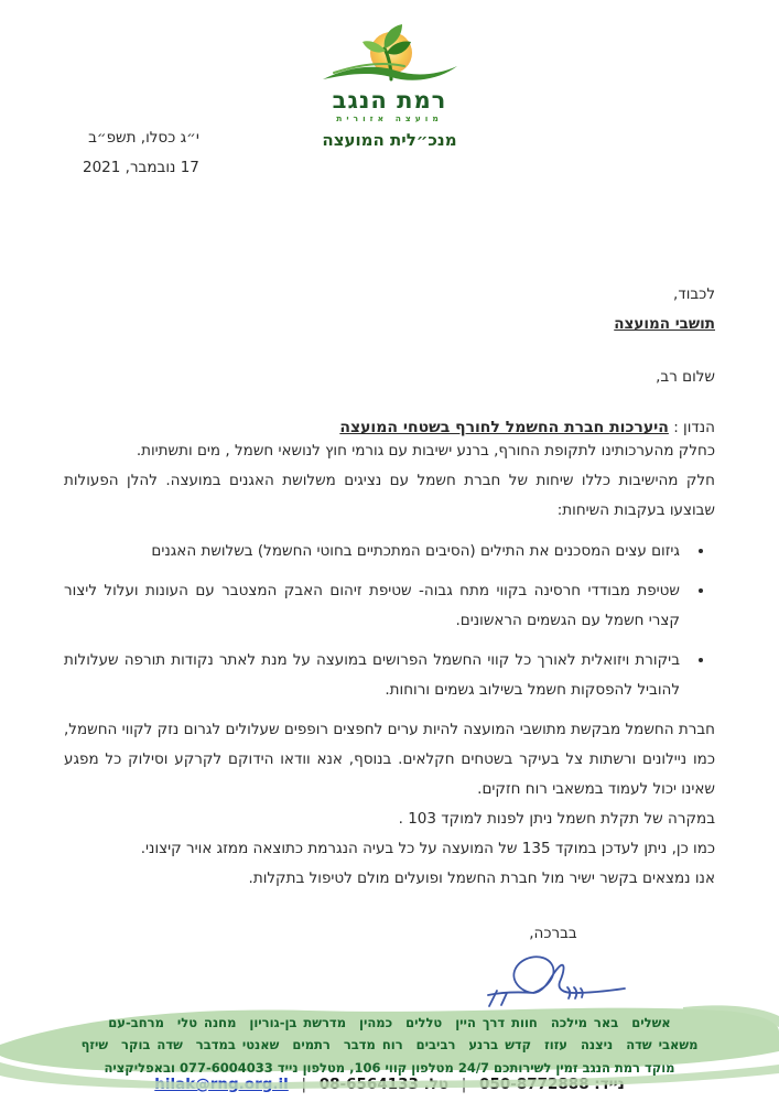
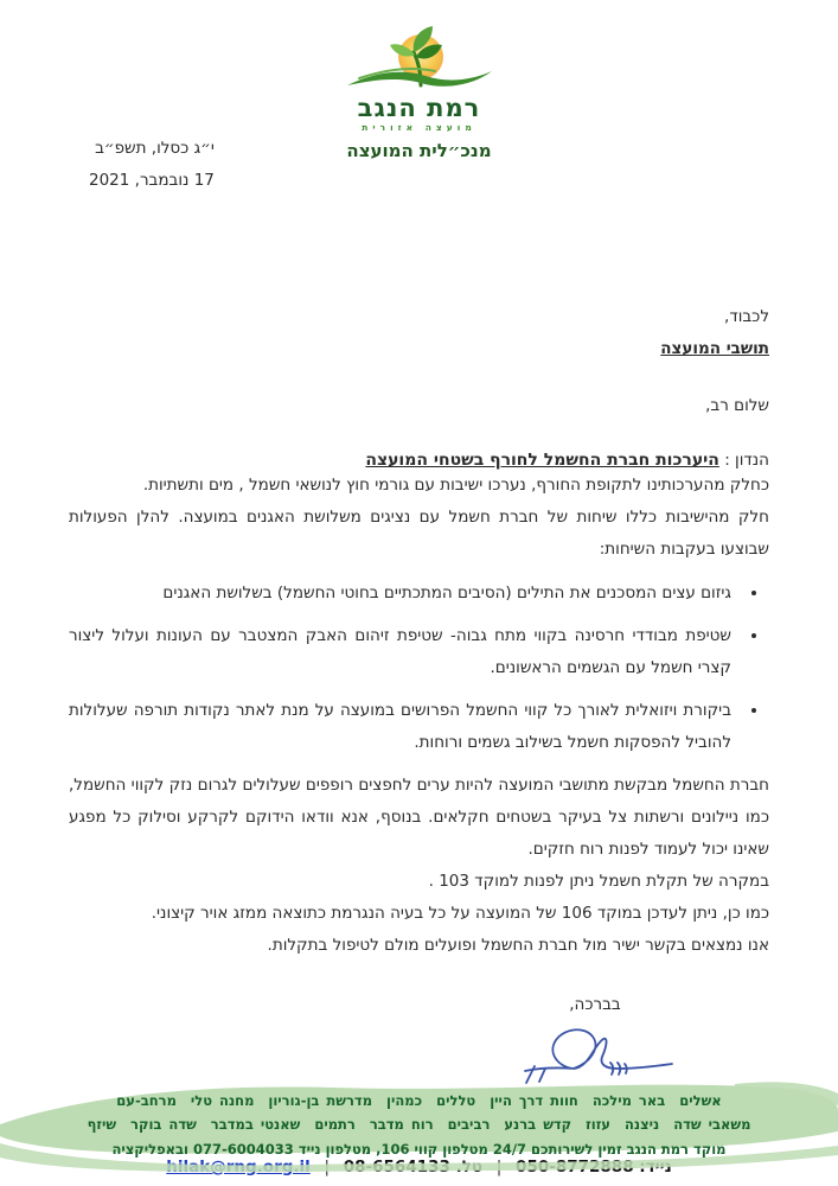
  רמת הנגב
  מועצה אזורית
  מנכ״לית המועצה
  י״ג כסלו, תשפ״ב
  17 נובמבר, 2021
  לכבוד,
  תושבי המועצה
  שלום רב,
  הנדון : היערכות חברת החשמל לחורף בשטחי המועצה
- כחלק מהערכותינו לתקופת החורף, ברנע ישיבות עם גורמי חוץ לנושאי חשמל , מים ותשתיות.
+ כחלק מהערכותינו לתקופת החורף, נערכו ישיבות עם גורמי חוץ לנושאי חשמל , מים ותשתיות.
  חלק מהישיבות כללו שיחות של חברת חשמל עם נציגים משלושת האגנים במועצה. להלן הפעולות שבוצעו בעקבות השיחות:
  גיזום עצים המסכנים את התילים (הסיבים המתכתיים בחוטי החשמל) בשלושת האגנים
  שטיפת מבודדי חרסינה בקווי מתח גבוה- שטיפת זיהום האבק המצטבר עם העונות ועלול ליצור קצרי חשמל עם הגשמים הראשונים.
  ביקורת ויזואלית לאורך כל קווי החשמל הפרושים במועצה על מנת לאתר נקודות תורפה שעלולות להוביל להפסקות חשמל בשילוב גשמים ורוחות.
- חברת החשמל מבקשת מתושבי המועצה להיות ערים לחפצים רופפים שעלולים לגרום נזק לקווי החשמל, כמו ניילונים ורשתות צל בעיקר בשטחים חקלאים. בנוסף, אנא וודאו הידוקם לקרקע וסילוק כל מפגע שאינו יכול לעמוד במשאבי רוח חזקים.
+ חברת החשמל מבקשת מתושבי המועצה להיות ערים לחפצים רופפים שעלולים לגרום נזק לקווי החשמל, כמו ניילונים ורשתות צל בעיקר בשטחים חקלאים. בנוסף, אנא וודאו הידוקם לקרקע וסילוק כל מפגע שאינו יכול לעמוד לפנות רוח חזקים.
  במקרה של תקלת חשמל ניתן לפנות למוקד 103 .
- כמו כן, ניתן לעדכן במוקד 135 של המועצה על כל בעיה הנגרמת כתוצאה ממזג אויר קיצוני.
+ כמו כן, ניתן לעדכן במוקד 106 של המועצה על כל בעיה הנגרמת כתוצאה ממזג אויר קיצוני.
  אנו נמצאים בקשר ישיר מול חברת החשמל ופועלים מולם לטיפול בתקלות.
  בברכה,
  נייד: 050-8772888 | טל. 08-6564133 | hilak@rng.org.il
  אשלים באר מילכה חוות דרך היין טללים כמהין מדרשת בן-גוריון מחנה טלי מרחב-עם
  משאבי שדה ניצנה עזוז קדש ברנע רביבים רוח מדבר רתמים שאנטי במדבר שדה בוקר שיזף
  מוקד רמת הנגב זמין לשירותכם 24/7 מטלפון קווי 106, מטלפון נייד 077-6004033 ובאפליקציה
